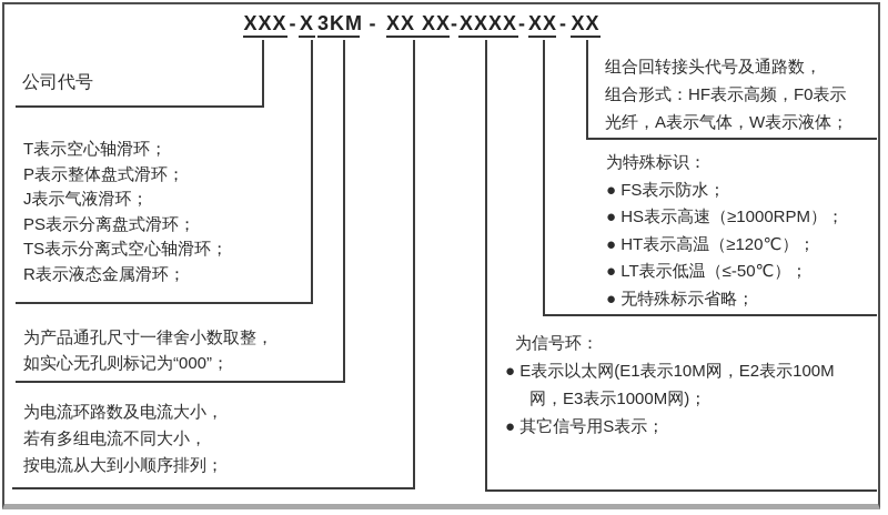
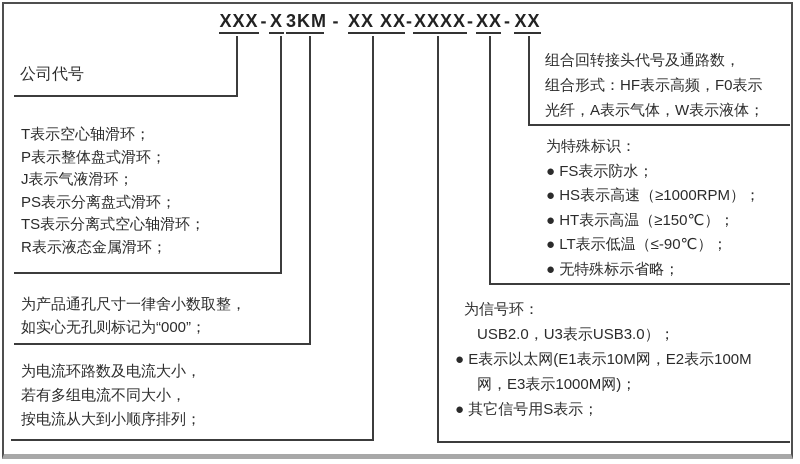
  XXX
  -
  X
  3KM
  -
  XX XX
  -
  XXXX
  -
  XX
  -
  XX
  公司代号
  T表示空心轴滑环；
  P表示整体盘式滑环；
  J表示气液滑环；
  PS表示分离盘式滑环；
  TS表示分离式空心轴滑环；
  R表示液态金属滑环；
  为产品通孔尺寸一律舍小数取整，
  如实心无孔则标记为“000”；
  为电流环路数及电流大小，
  若有多组电流不同大小，
  按电流从大到小顺序排列；
  组合回转接头代号及通路数，
  组合形式：HF表示高频，F0表示
  光纤，A表示气体，W表示液体；
  为特殊标识：
  ● FS表示防水；
  ● HS表示高速（≥1000RPM）；
- ● HT表示高温（≥120℃）；
+ ● HT表示高温（≥150℃）；
- ● LT表示低温（≤-50℃）；
+ ● LT表示低温（≤-90℃）；
  ● 无特殊标示省略；
  为信号环：
+ USB2.0，U3表示USB3.0）；
  ● E表示以太网(E1表示10M网，E2表示100M
  网，E3表示1000M网)；
  ● 其它信号用S表示；
